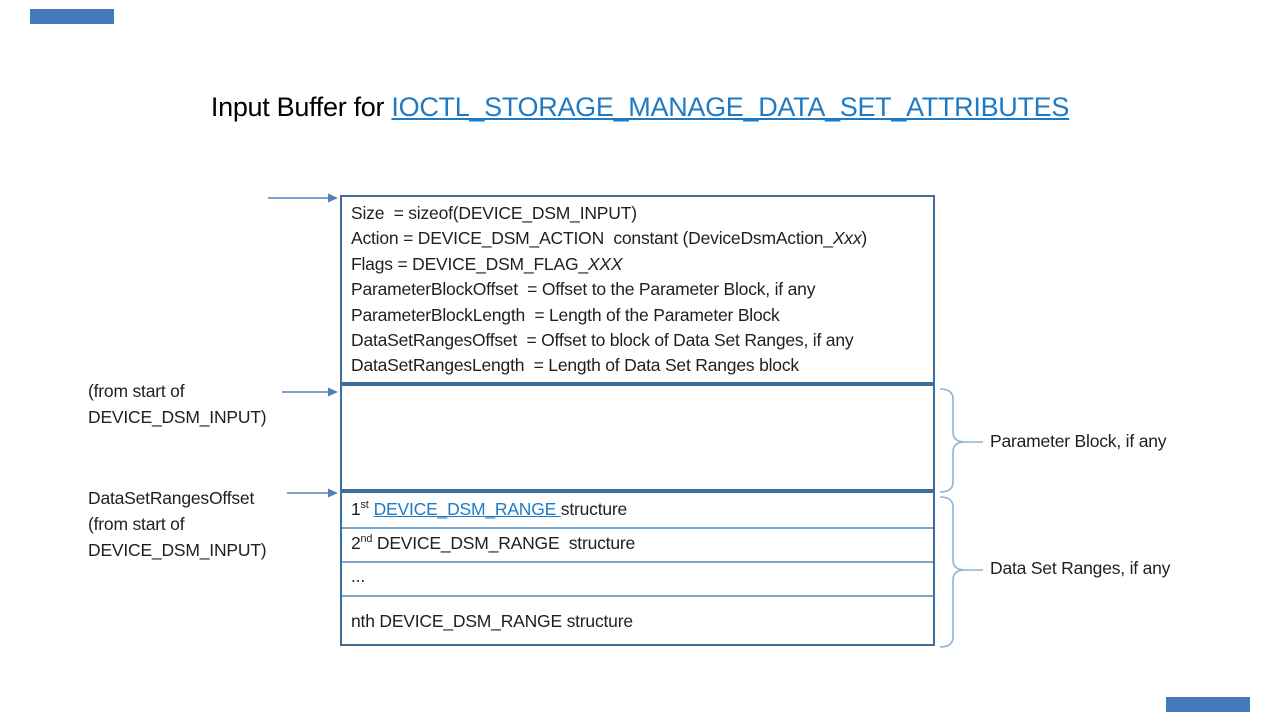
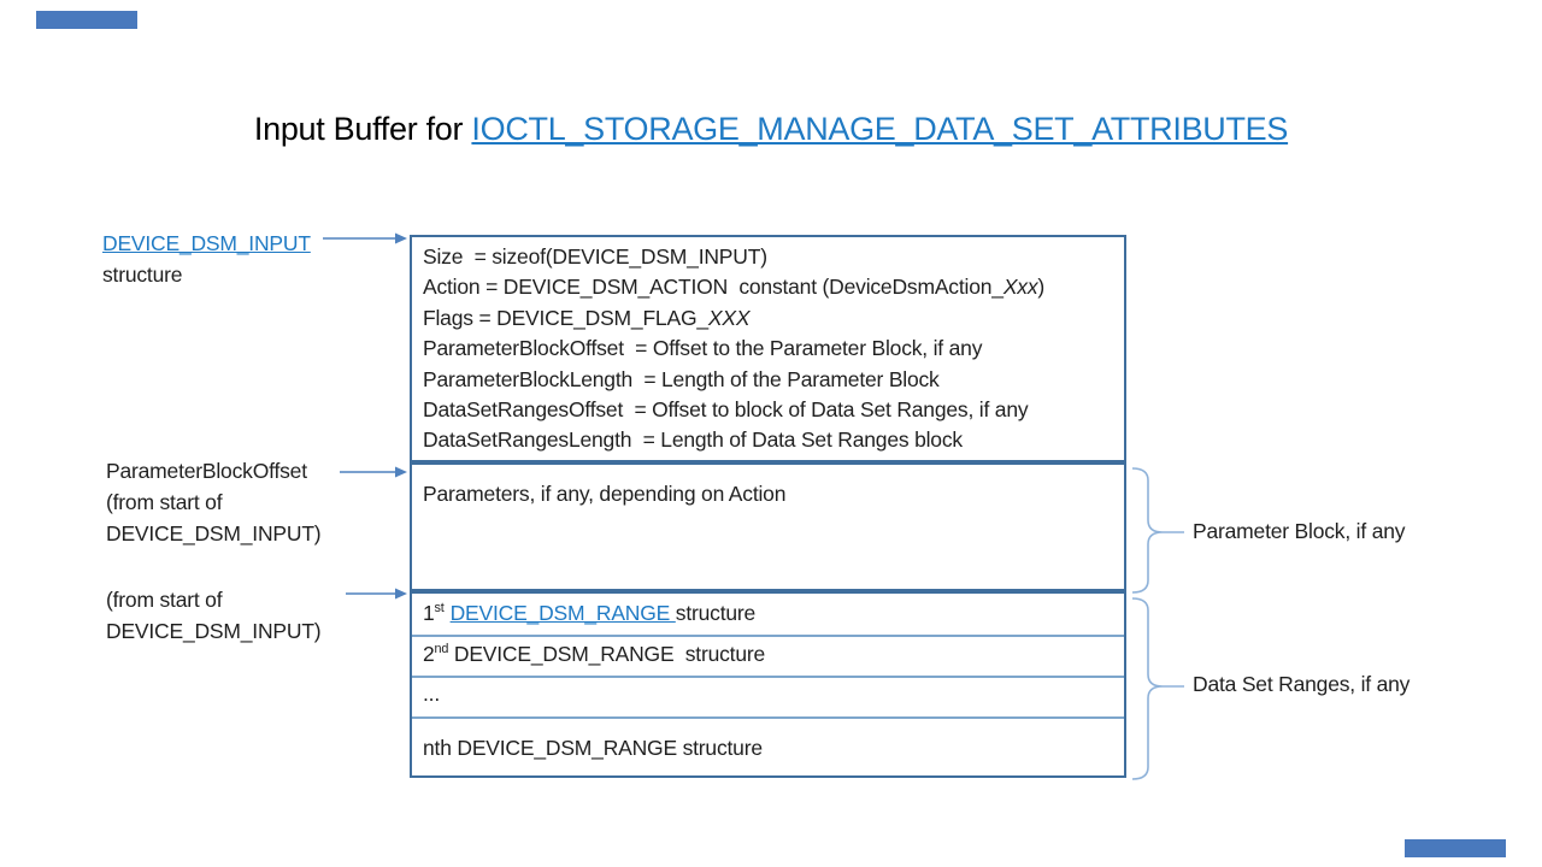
  Input Buffer for IOCTL_STORAGE_MANAGE_DATA_SET_ATTRIBUTES
+ DEVICE_DSM_INPUT
+ structure
+ ParameterBlockOffset
  (from start of
  DEVICE_DSM_INPUT)
- DataSetRangesOffset
  (from start of
  DEVICE_DSM_INPUT)
  Size = sizeof(DEVICE_DSM_INPUT)
  Action = DEVICE_DSM_ACTION constant (DeviceDsmAction_Xxx)
  Flags = DEVICE_DSM_FLAG_XXX
  ParameterBlockOffset = Offset to the Parameter Block, if any
  ParameterBlockLength = Length of the Parameter Block
  DataSetRangesOffset = Offset to block of Data Set Ranges, if any
  DataSetRangesLength = Length of Data Set Ranges block
+ Parameters, if any, depending on Action
  1st DEVICE_DSM_RANGE structure
  2nd DEVICE_DSM_RANGE structure
  ...
  nth DEVICE_DSM_RANGE structure
  Parameter Block, if any
  Data Set Ranges, if any
